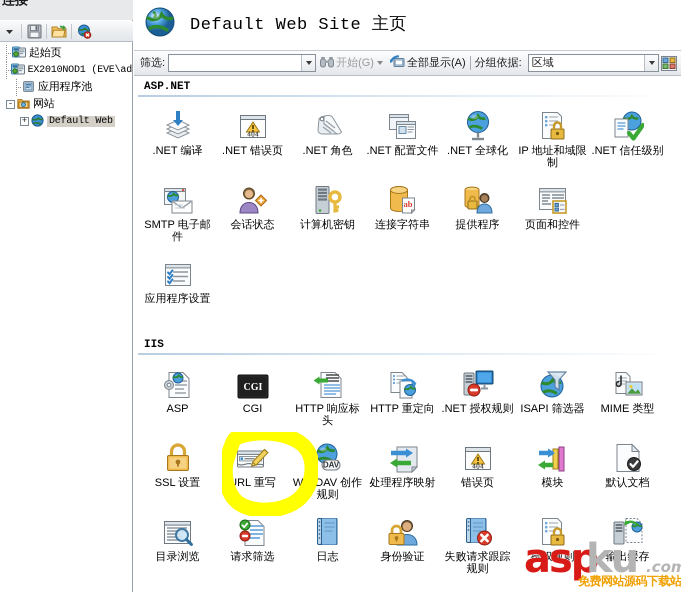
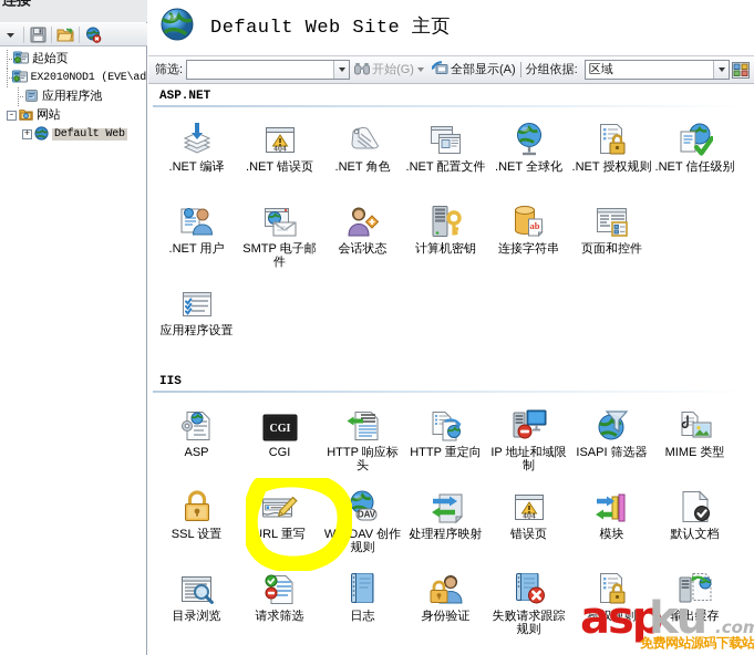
  起始页
  EX2010NOD1 (EVE\ad
  应用程序池
  -
  网站
  +
  Default Web
  Default Web Site 主页
  筛选:
  开始(G)
  全部显示(A)
  分组依据:
  区域
  ASP.NET
  .NET 编译
  404
  .NET 错误页
  .NET 角色
  .NET 配置文件
  .NET 全球化
- IP 地址和域限制
+ .NET 授权规则
  .NET 信任级别
+ .NET 用户
  SMTP 电子邮件
  会话状态
  计算机密钥
  ab
  连接字符串
- 提供程序
  页面和控件
  应用程序设置
  IIS
  ASP
  CGI
  CGI
  HTTP 响应标头
  HTTP 重定向
- .NET 授权规则
+ IP 地址和域限制
  ISAPI 筛选器
  MIME 类型
  SSL 设置
  RL 重写
  DAV
  WDAV 创作规则
  处理程序映射
  404
  错误页
  模块
  默认文档
  目录浏览
  请求筛选
  日志
  身份验证
  失败请求跟踪规则
  授权规则
  输出缓存
  asp
  ku
  .com
  免费网站源码下载站
